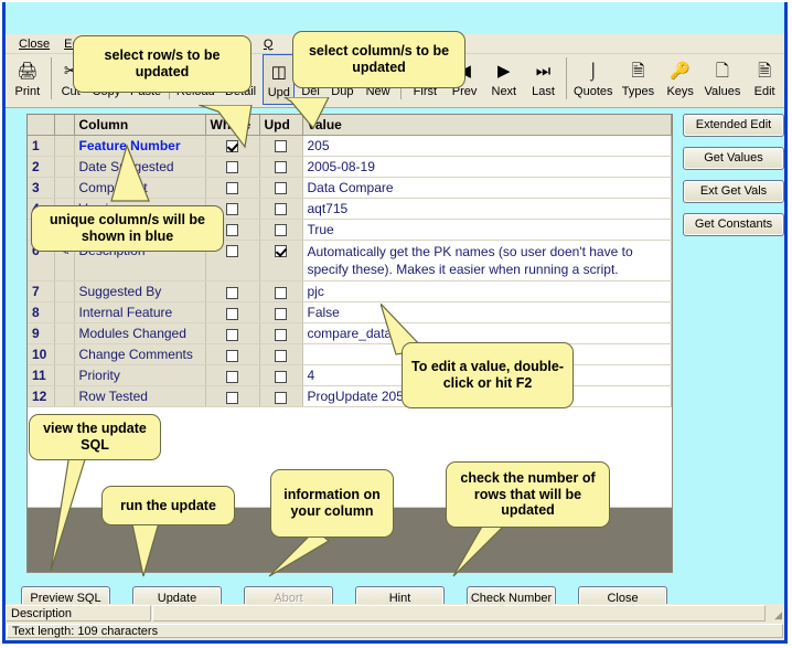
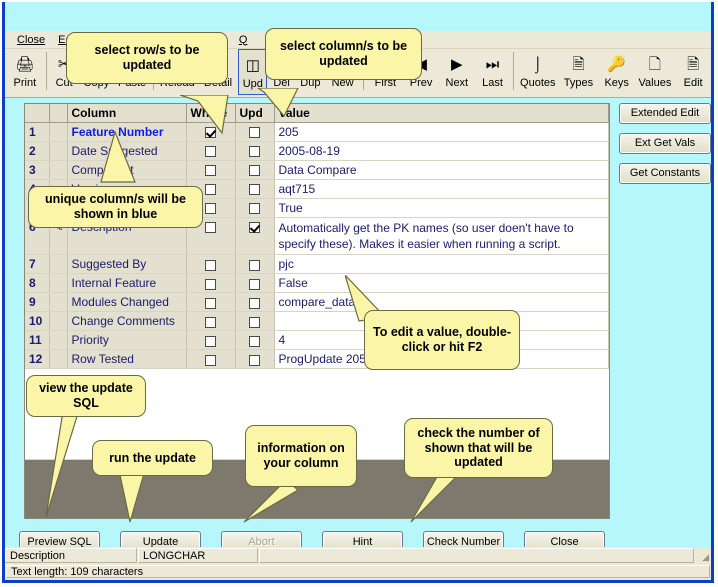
  Close
  Q
  🖨
  Print
  ✂
  ◫
  Upd
  Del
  Dup
  New
  First
  Prev
  ▶
  Next
  ⏭
  Last
  ⌡
  Quotes
  🗎
  Types
  🔑
  Keys
  🗋
  Values
  🗎
  Edit
  		Column	Wh	Upd	alue
  1		Feature Number			205
  2		Date Sgested			2005-08-19
  3		Compt			Data Compare
  					Automatically get the PK names (so user doen't have to specify these). Makes it easier when running a script.
  7		Suggested By			pjc
  8		Internal Feature			False
  9		Modules Changed			compare_data
  10		Change Comments
  11		Priority			4
  12		Row Tested			ProgUpdate 205
  Extended Edit
- Get Values
  Ext Get Vals
  Get Constants
  Preview SQL
  Update
  Abort
  Hint
  Check Number
  Close
  Description
+ LONGCHAR
  ◢
  Text length: 109 characters
  select row/s to be updated
  select column/s to be updated
  unique column/s will be shown in blue
  To edit a value, double-click or hit F2
  view the update SQL
  run the update
  information on your column
- check the number of rows that will be updated
+ check the number of shown that will be updated
